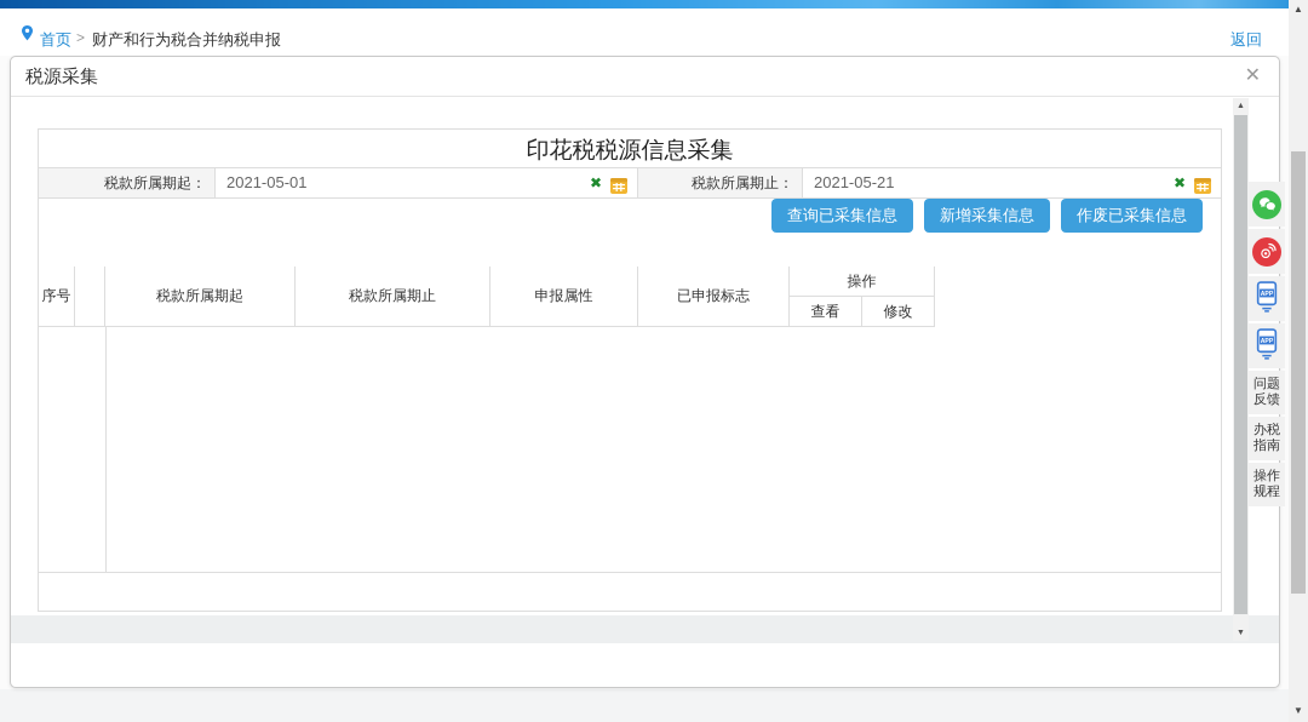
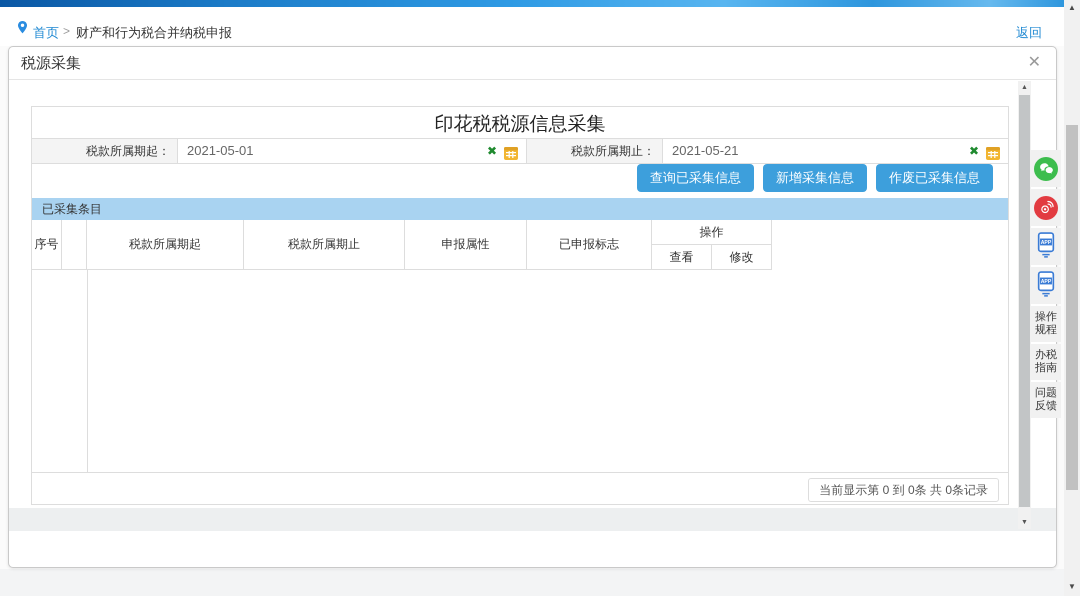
  首页
  >
  财产和行为税合并纳税申报
  返回
  税源采集
  ✕
  印花税税源信息采集
  税款所属期起：
  2021-05-01
  ✖
  税款所属期止：
  2021-05-21
  ✖
  查询已采集信息
  新增采集信息
  作废已采集信息
+ 已采集条目
  序号
  税款所属期起
  税款所属期止
  申报属性
  已申报标志
  操作
  查看
  修改
+ 当前显示第 0 到 0条 共 0条记录
- 问题反馈
+ 操作规程
  办税指南
- 操作规程
+ 问题反馈
  ▲
  ▼
